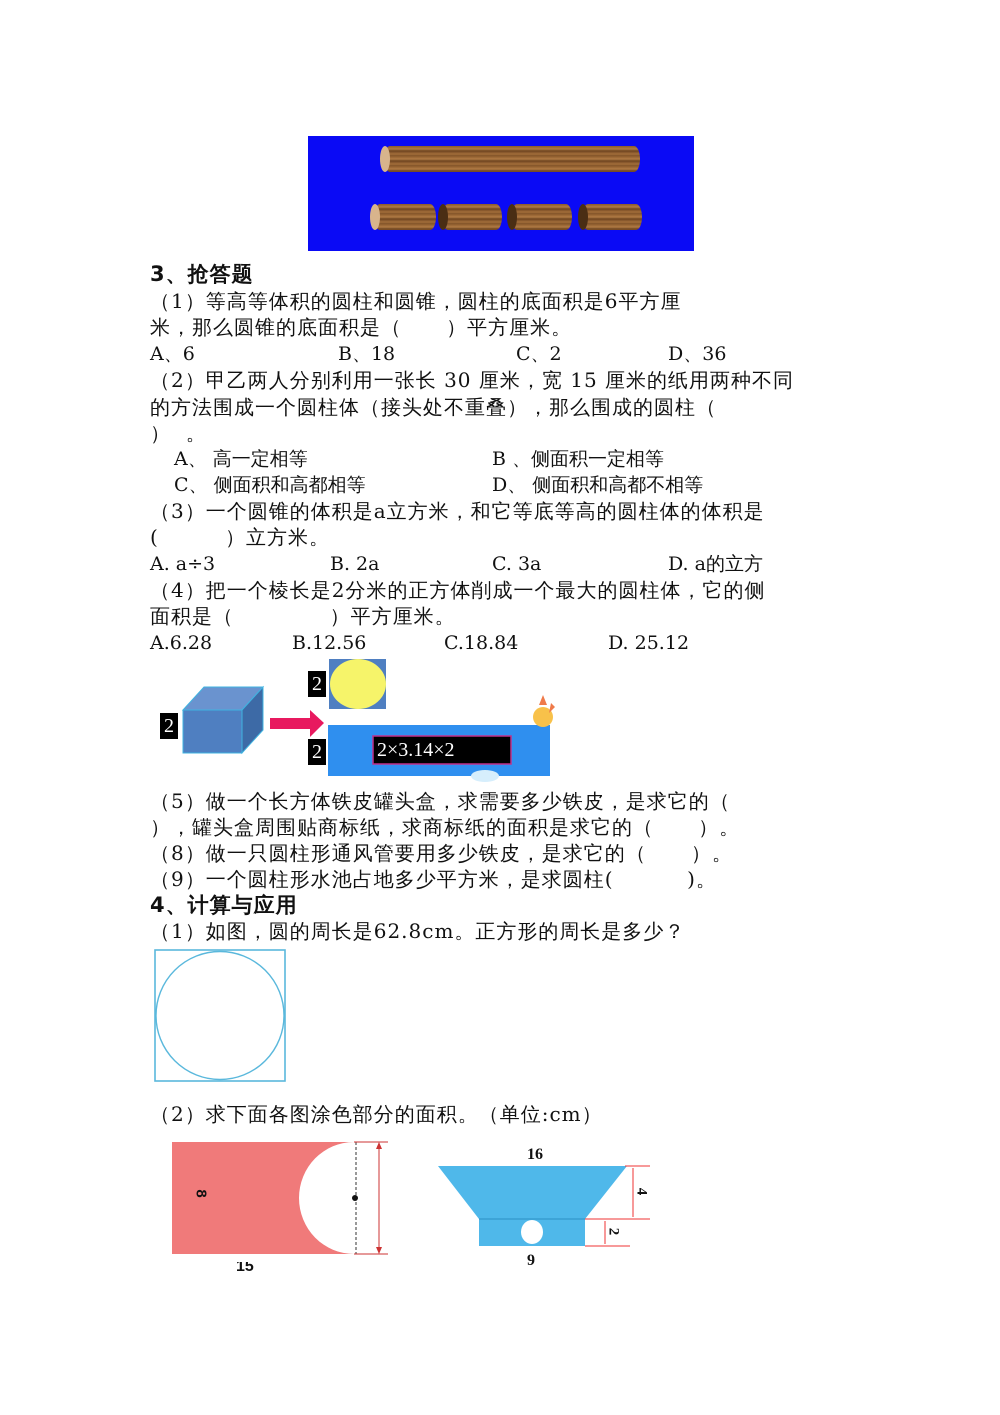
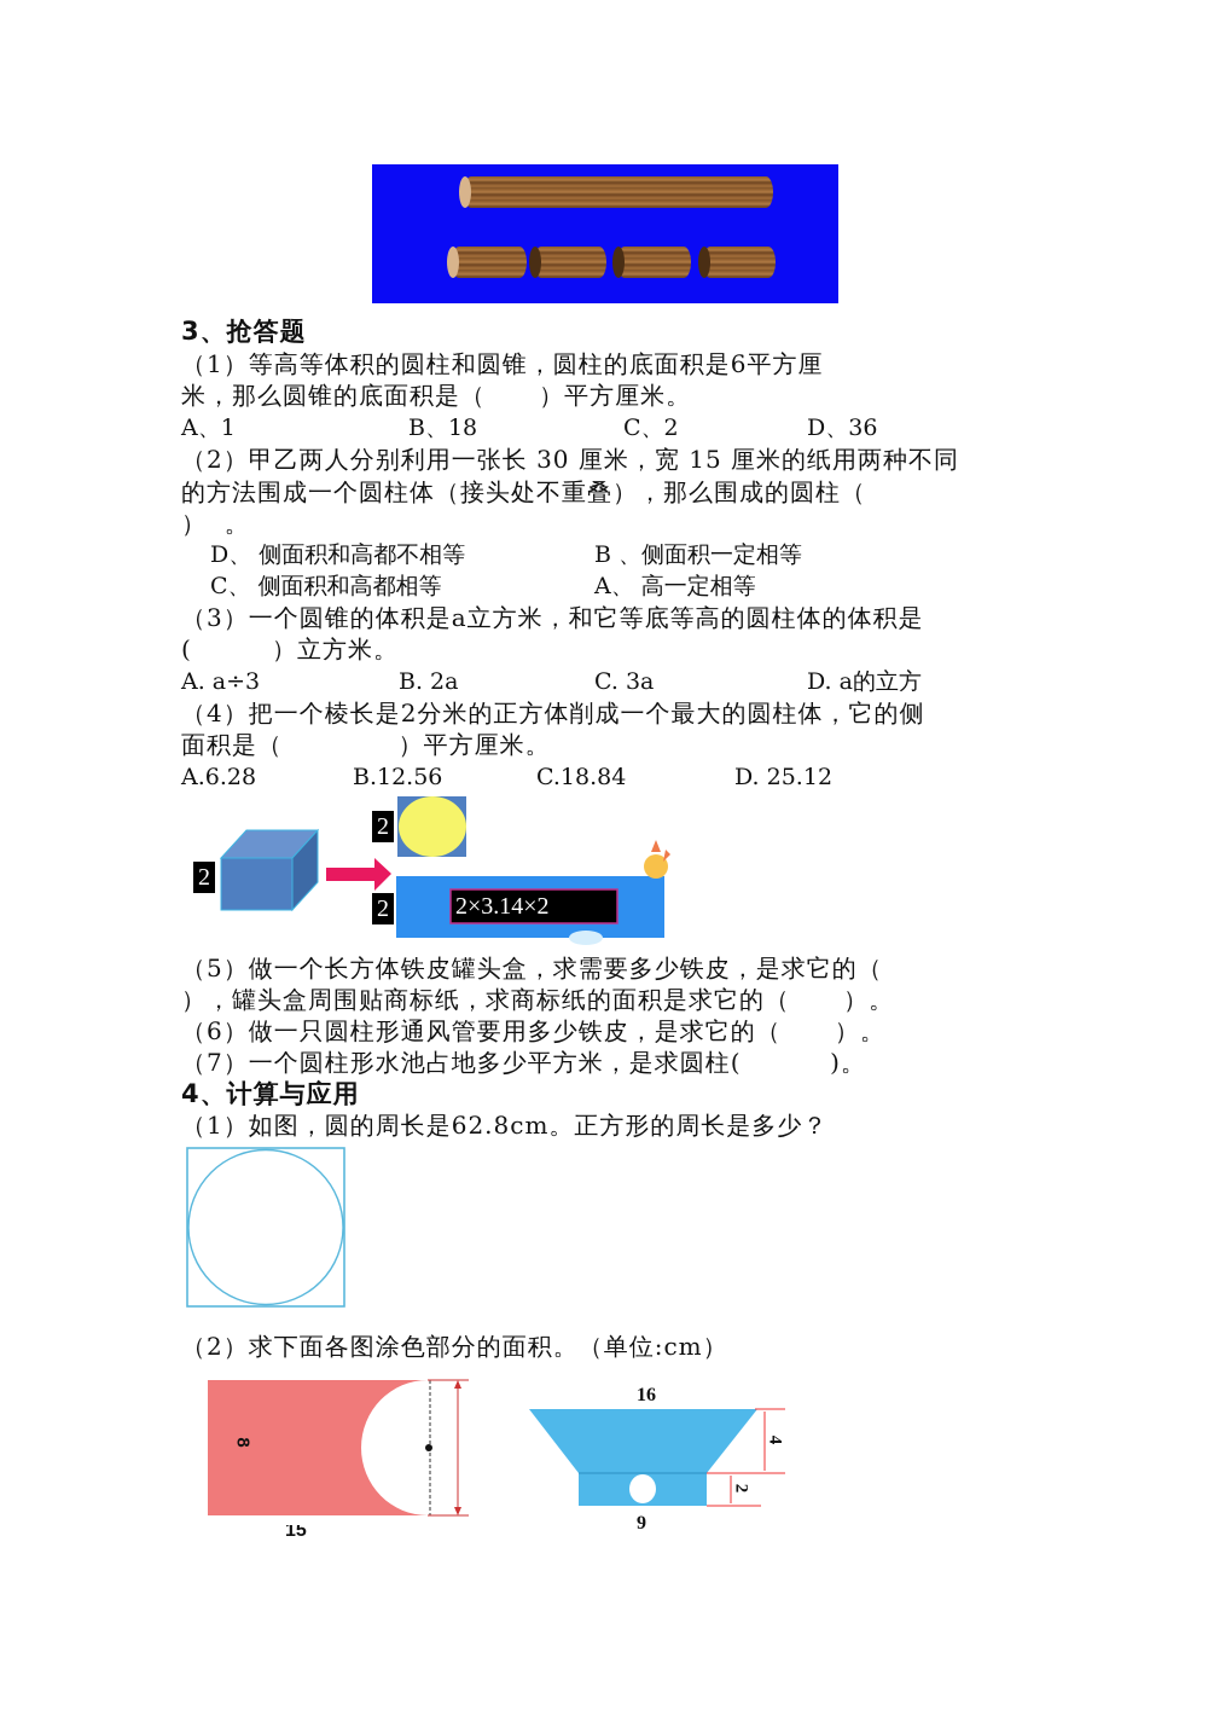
  3、抢答题
  （1）等高等体积的圆柱和圆锥，圆柱的底面积是6平方厘
  米，那么圆锥的底面积是（ ）平方厘米。
- A、6
+ A、1
  B、18
  C、2
  D、36
  （2）甲乙两人分别利用一张长 30 厘米，宽 15 厘米的纸用两种不同
  的方法围成一个圆柱体（接头处不重叠），那么围成的圆柱（
  ） 。
- A、 高一定相等
+ D、 侧面积和高都不相等
  B 、侧面积一定相等
  C、 侧面积和高都相等
- D、 侧面积和高都不相等
+ A、 高一定相等
  （3）一个圆锥的体积是a立方米，和它等底等高的圆柱体的体积是
  ( ）立方米。
  A. a÷3
  B. 2a
  C. 3a
  D. a的立方
  （4）把一个棱长是2分米的正方体削成一个最大的圆柱体，它的侧
  面积是（ ）平方厘米。
  A.6.28
  B.12.56
  C.18.84
  D. 25.12
  2
  2
  2
  2×3.14×2
  （5）做一个长方体铁皮罐头盒，求需要多少铁皮，是求它的（
  ），罐头盒周围贴商标纸，求商标纸的面积是求它的（ ）。
- （8）做一只圆柱形通风管要用多少铁皮，是求它的（ ）。
+ （6）做一只圆柱形通风管要用多少铁皮，是求它的（ ）。
- （9）一个圆柱形水池占地多少平方米，是求圆柱( )。
+ （7）一个圆柱形水池占地多少平方米，是求圆柱( )。
  4、计算与应用
  （1）如图，圆的周长是62.8cm。正方形的周长是多少？
  （2）求下面各图涂色部分的面积。（单位:cm）
  15
  16
  9
